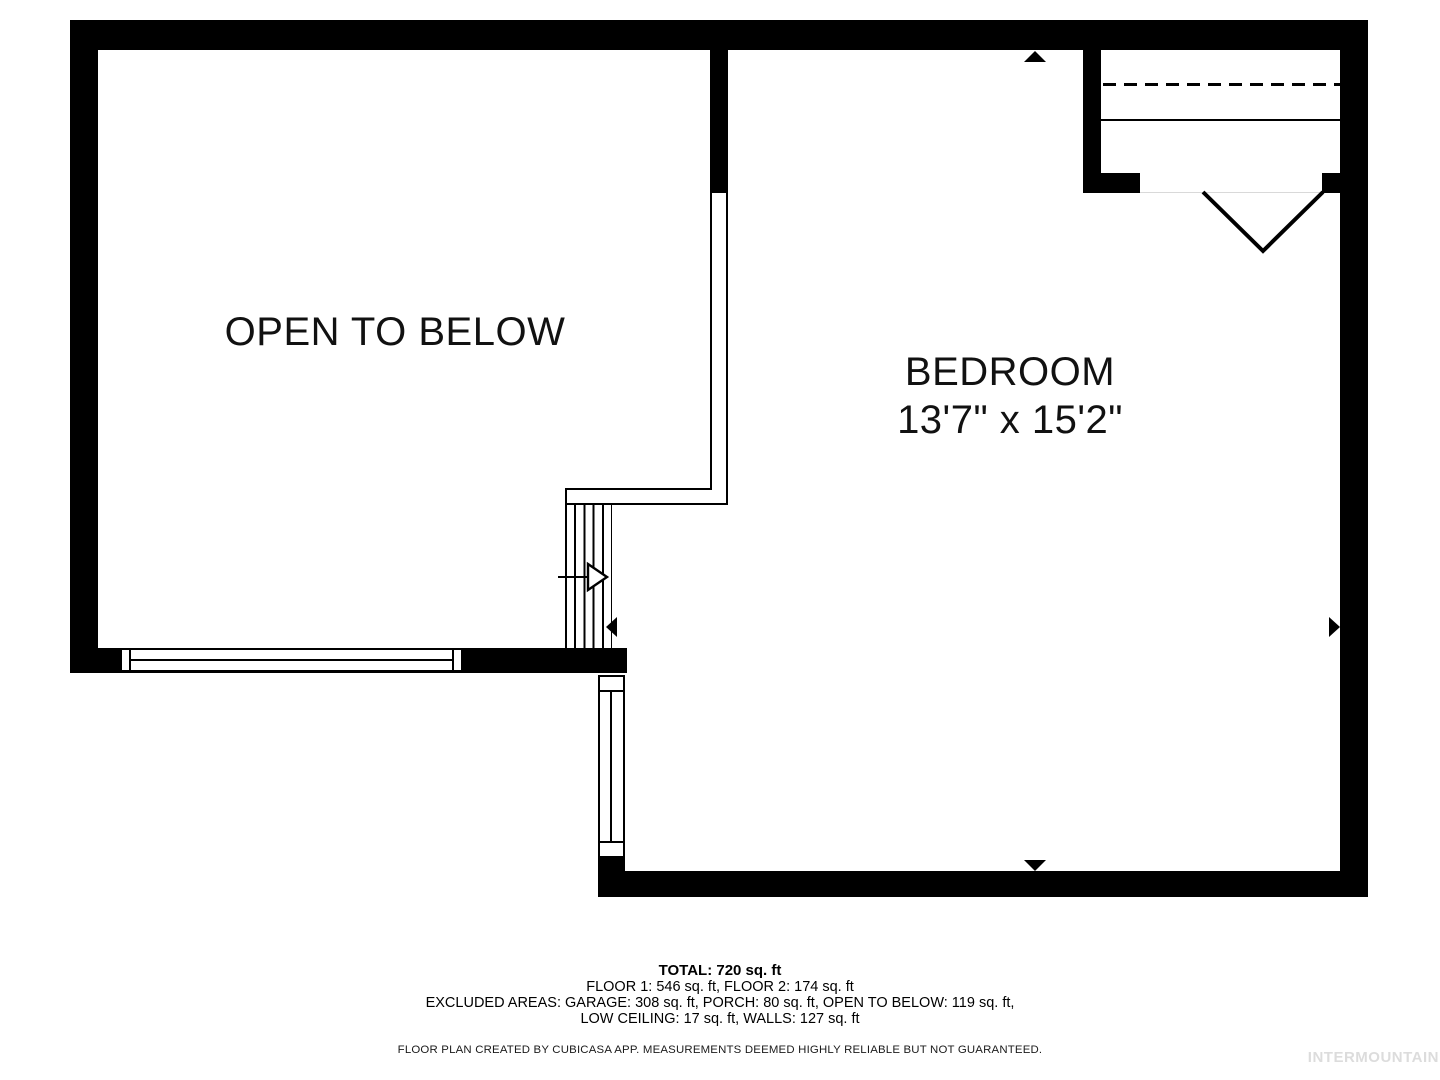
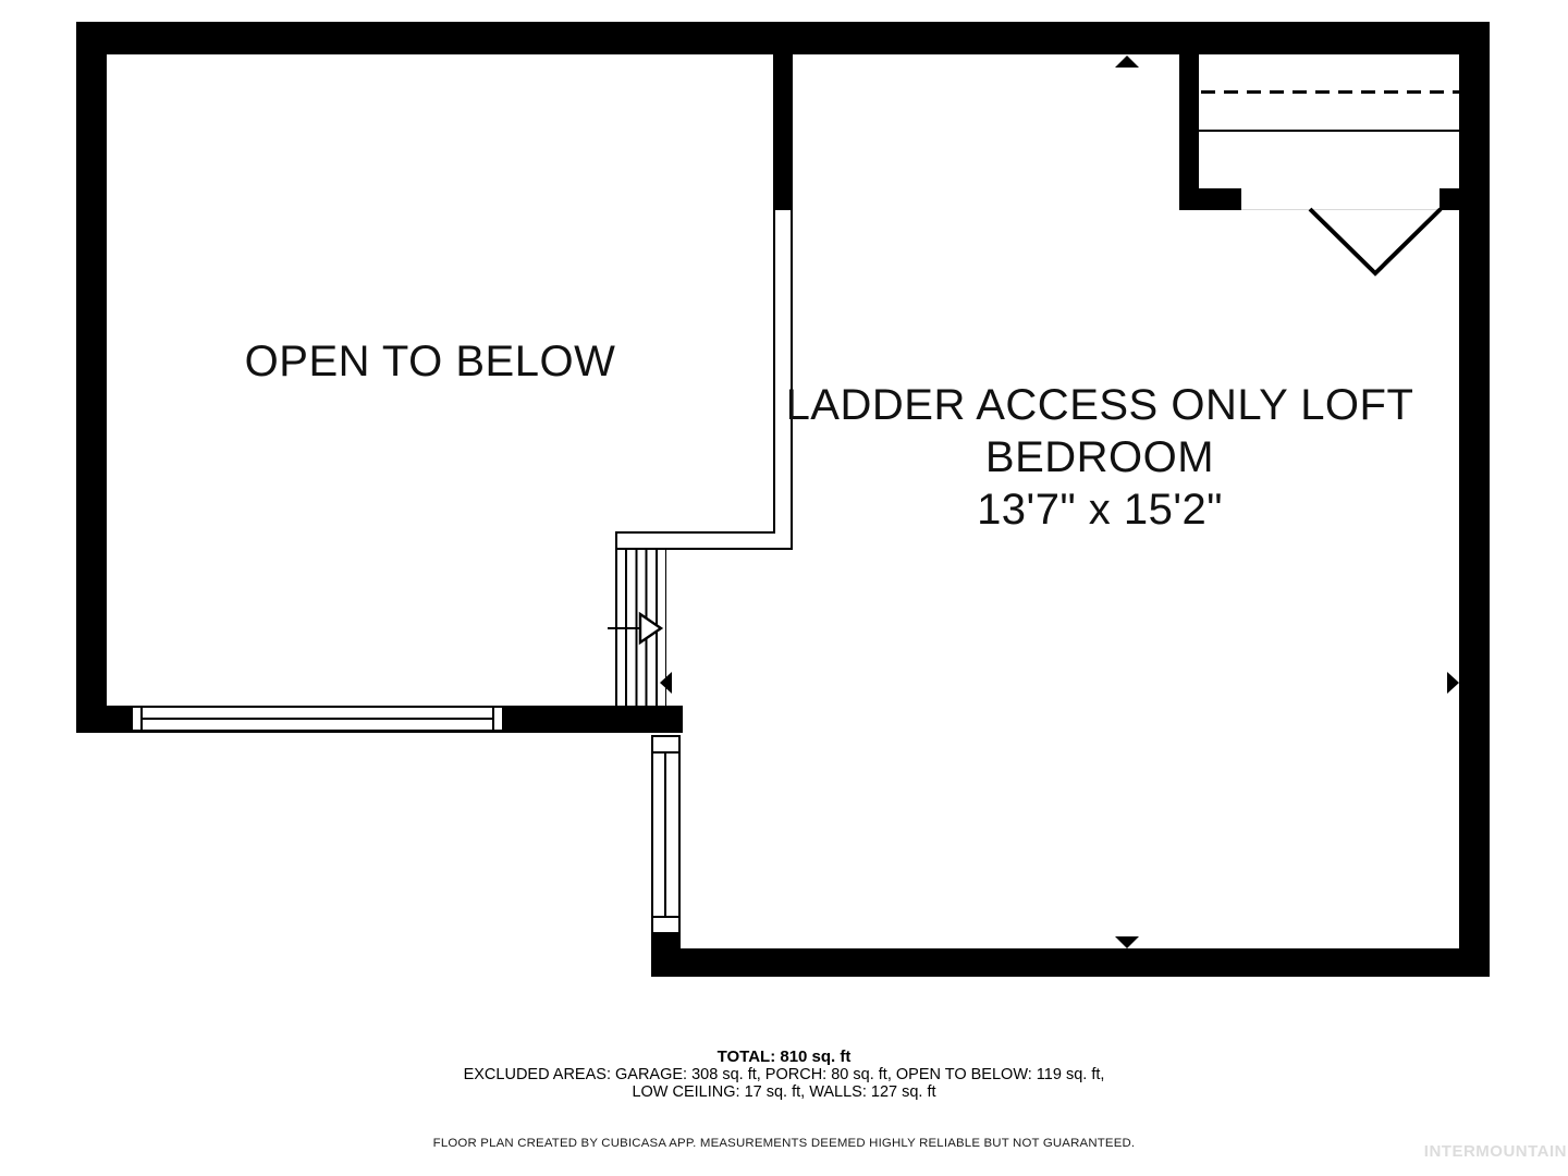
  OPEN TO BELOW
+ LADDER ACCESS ONLY LOFT
  BEDROOM
  13'7" x 15'2"
- TOTAL: 720 sq. ft
+ TOTAL: 810 sq. ft
- FLOOR 1: 546 sq. ft, FLOOR 2: 174 sq. ft
  EXCLUDED AREAS: GARAGE: 308 sq. ft, PORCH: 80 sq. ft, OPEN TO BELOW: 119 sq. ft,
  LOW CEILING: 17 sq. ft, WALLS: 127 sq. ft
  FLOOR PLAN CREATED BY CUBICASA APP. MEASUREMENTS DEEMED HIGHLY RELIABLE BUT NOT GUARANTEED.
  INTERMOUNTAIN
